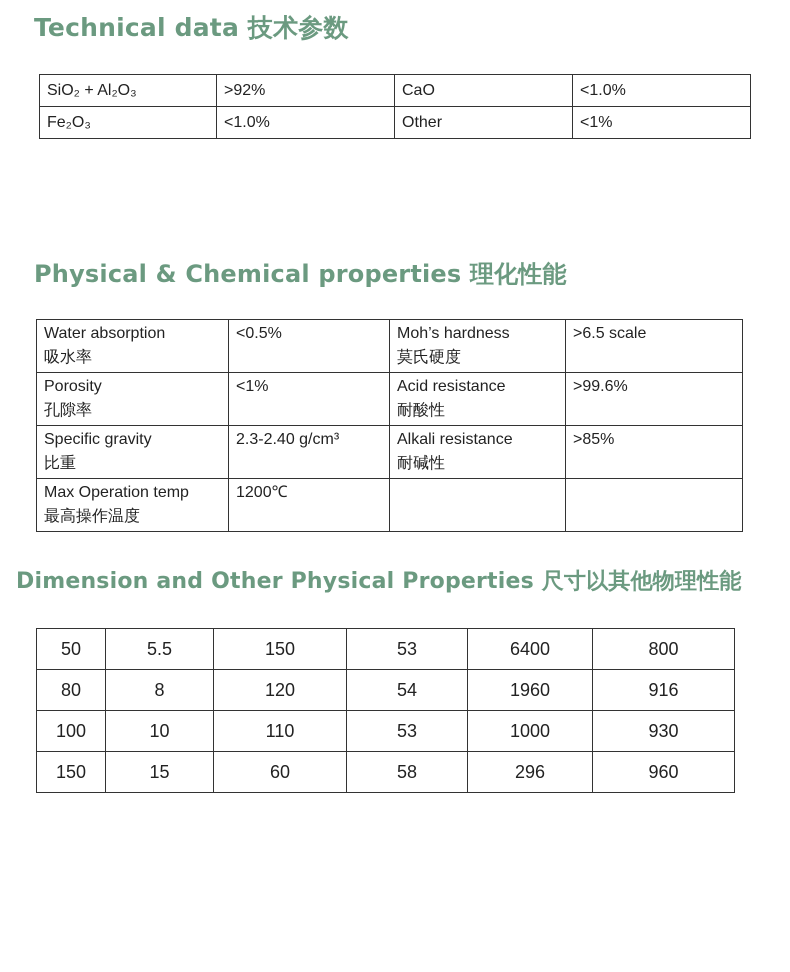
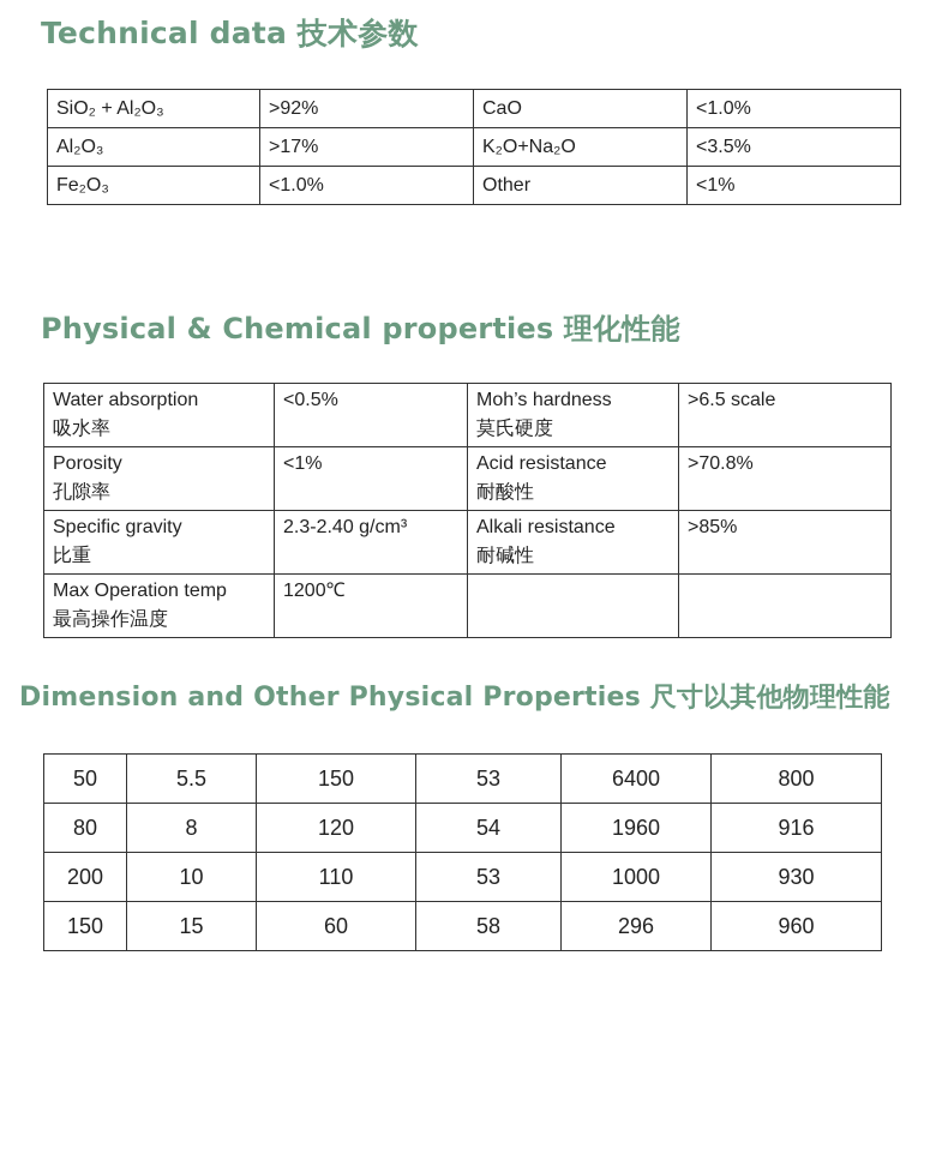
  Technical data 技术参数
  SiO₂ + Al₂O₃	>92%	CaO	<1.0%
+ Al₂O₃	>17%	K₂O+Na₂O	<3.5%
  Fe₂O₃	<1.0%	Other	<1%
  Physical & Chemical properties 理化性能
  Water absorption吸水率	<0.5%	Moh’s hardness莫氏硬度	>6.5 scale
- Porosity孔隙率	<1%	Acid resistance耐酸性	>99.6%
+ Porosity孔隙率	<1%	Acid resistance耐酸性	>70.8%
  Specific gravity比重	2.3-2.40 g/cm³	Alkali resistance耐碱性	>85%
  Max Operation temp最高操作温度	1200℃
  Dimension and Other Physical Properties 尺寸以其他物理性能
  50	5.5	150	53	6400	800
  80	8	120	54	1960	916
- 100	10	110	53	1000	930
+ 200	10	110	53	1000	930
  150	15	60	58	296	960
